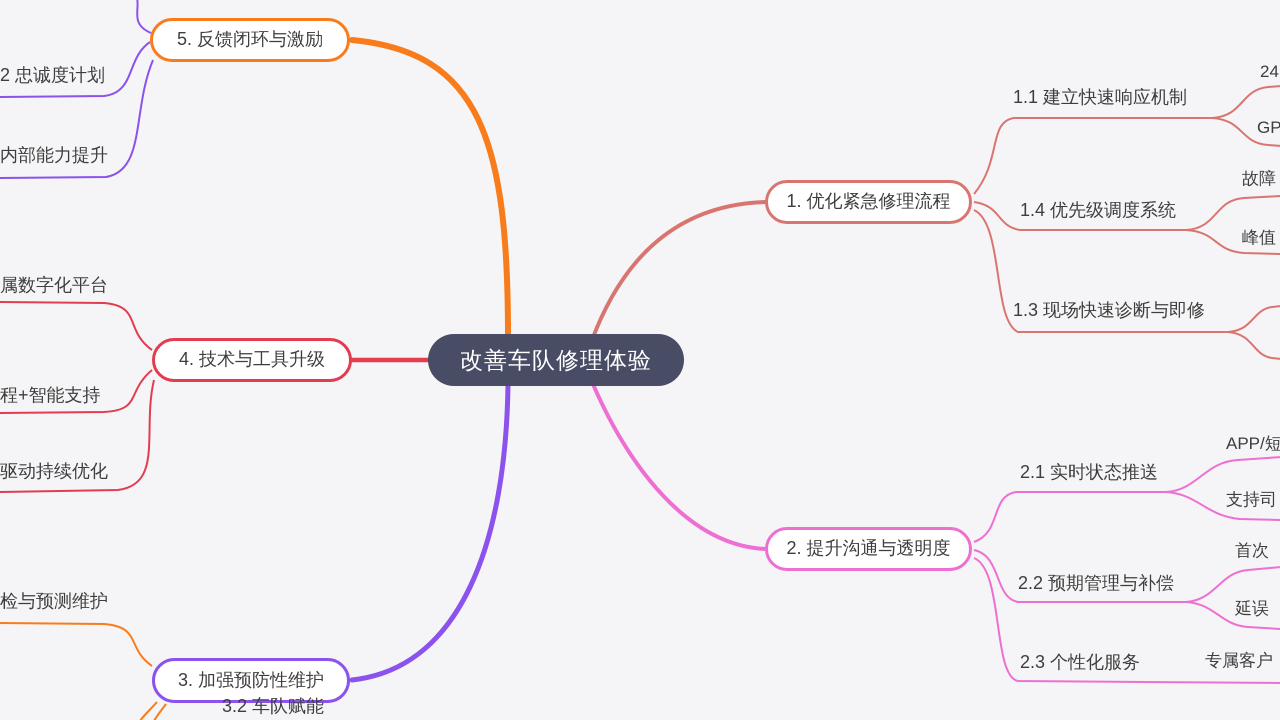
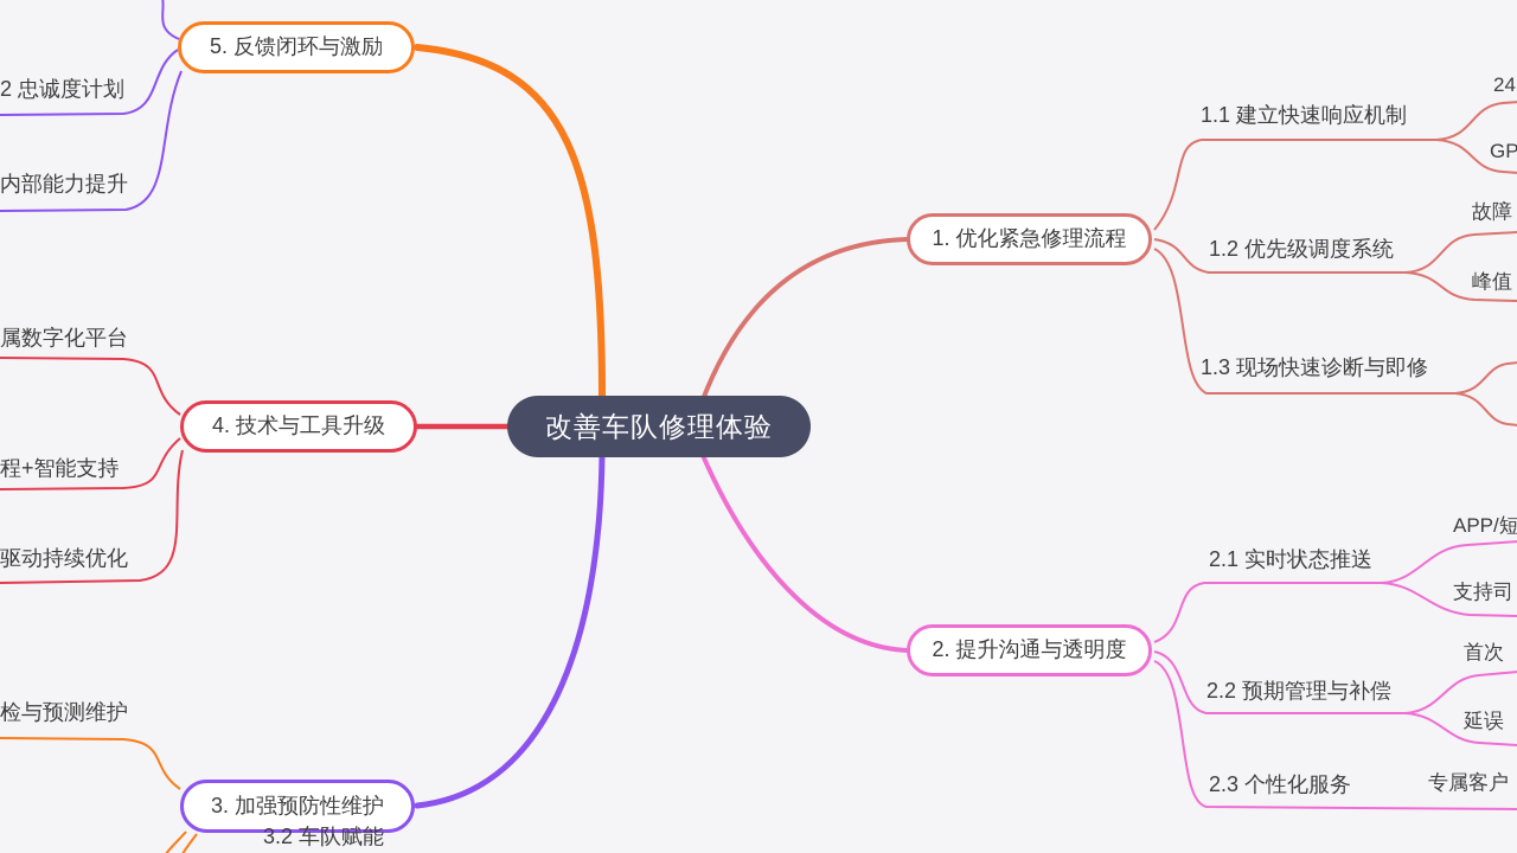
  改善车队修理体验
  1. 优化紧急修理流程
  2. 提升沟通与透明度
  3. 加强预防性维护
  4. 技术与工具升级
  5. 反馈闭环与激励
  1.1 建立快速响应机制
  24
  GP
- 1.4 优先级调度系统
+ 1.2 优先级调度系统
  故障
  峰值
  1.3 现场快速诊断与即修
  2.1 实时状态推送
  APP/短
  支持司
  2.2 预期管理与补偿
  首次
  延误
  2.3 个性化服务
  专属客户
  2 忠诚度计划
  内部能力提升
  属数字化平台
  程+智能支持
  驱动持续优化
  检与预测维护
  3.2 车队赋能
